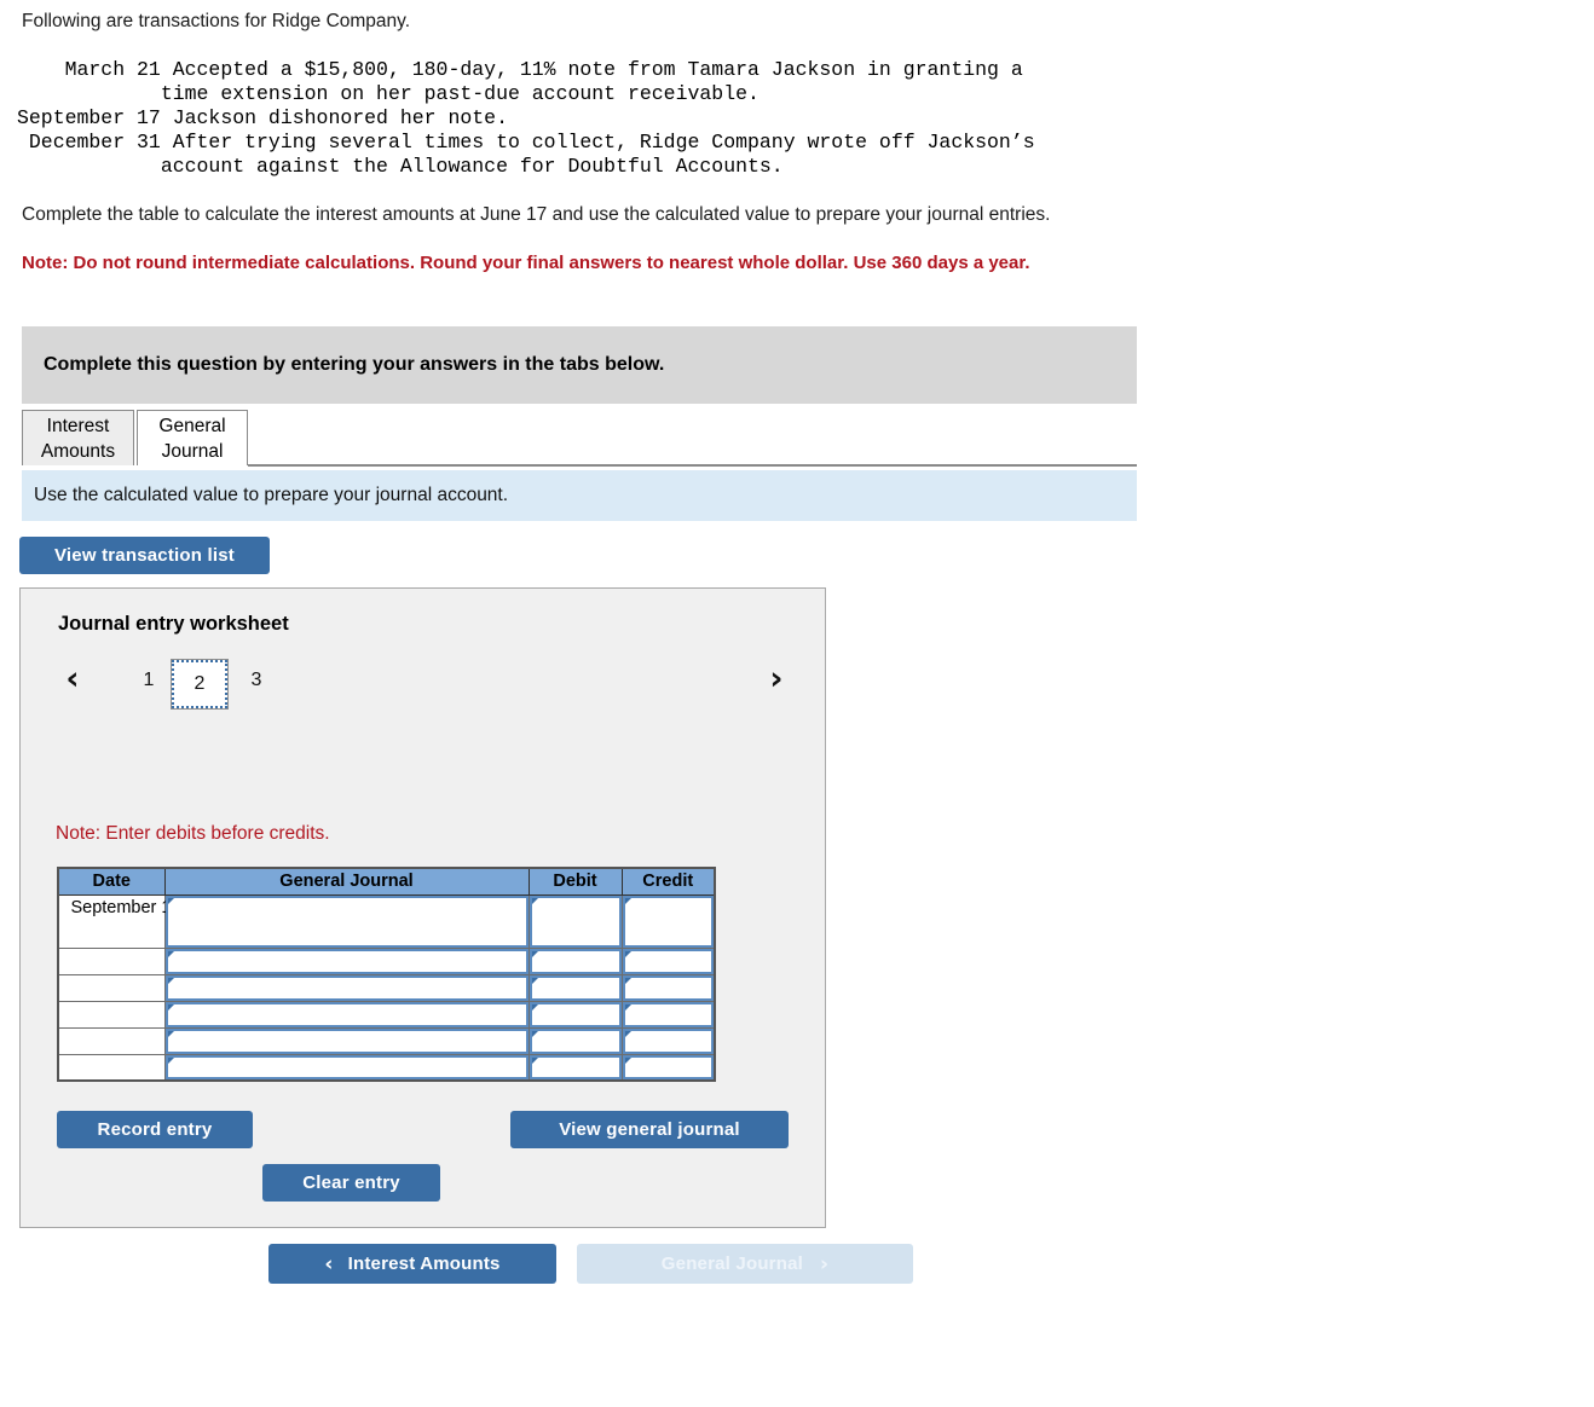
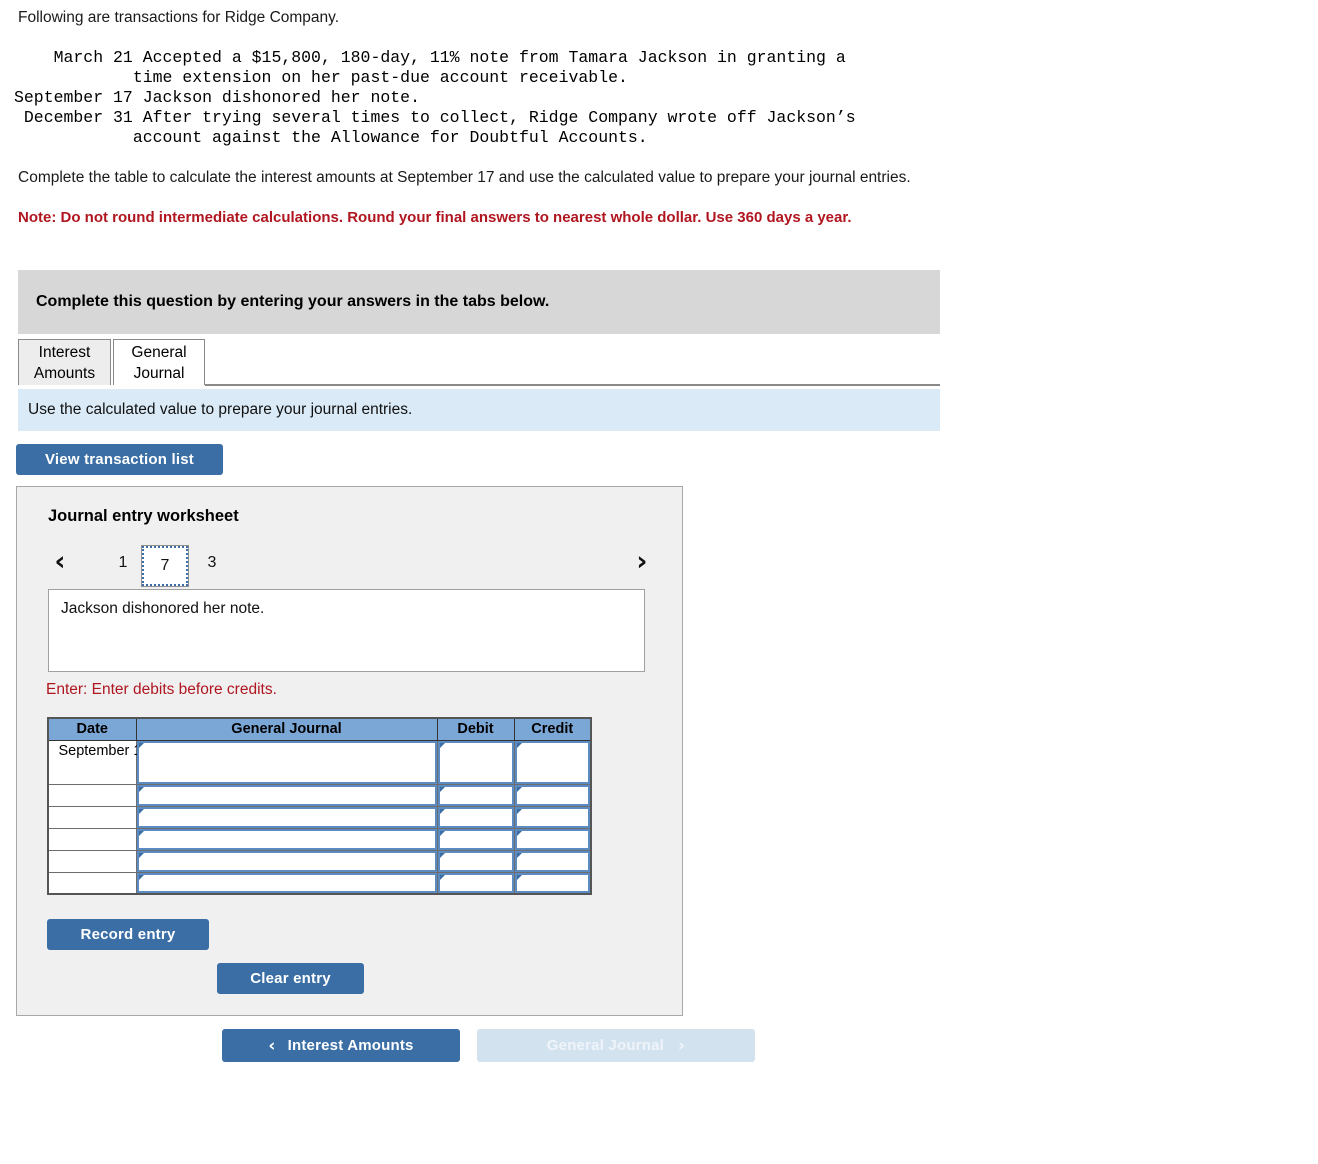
  Following are transactions for Ridge Company.
  March 21 Accepted a $15,800, 180-day, 11% note from Tamara Jackson in granting a
  time extension on her past-due account receivable.
  September 17 Jackson dishonored her note.
  December 31 After trying several times to collect, Ridge Company wrote off Jackson’s
  account against the Allowance for Doubtful Accounts.
- Complete the table to calculate the interest amounts at June 17 and use the calculated value to prepare your journal entries.
+ Complete the table to calculate the interest amounts at September 17 and use the calculated value to prepare your journal entries.
  Note: Do not round intermediate calculations. Round your final answers to nearest whole dollar. Use 360 days a year.
  Complete this question by entering your answers in the tabs below.
  Interest
  Amounts
  General
  Journal
- Use the calculated value to prepare your journal account.
+ Use the calculated value to prepare your journal entries.
  View transaction list
  Journal entry worksheet
  ‹
  1
- 2
+ 7
  3
  ›
+ Jackson dishonored her note.
- Note: Enter debits before credits.
+ Enter: Enter debits before credits.
  Date	General Journal	Debit	Credit
  September
  Record entry
- View general journal
  Clear entry
  ‹
  Interest Amounts
  General Journal
  ›
